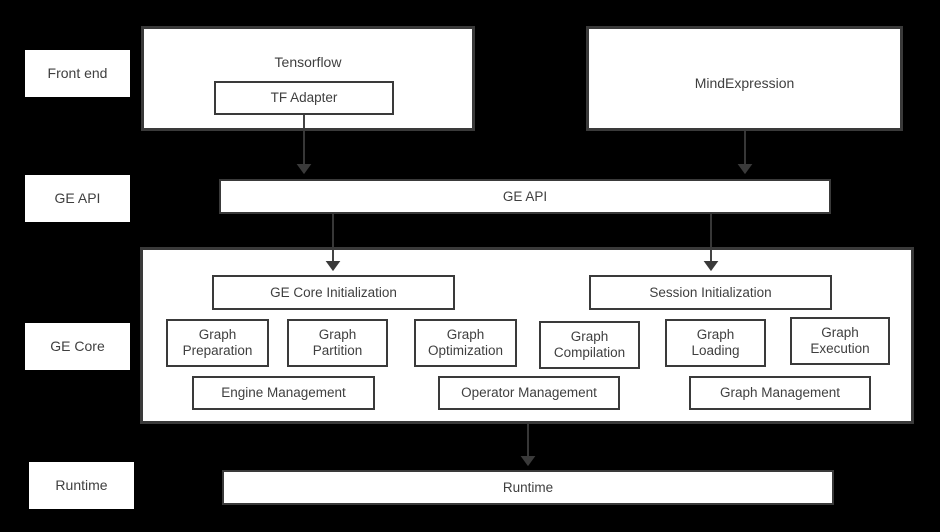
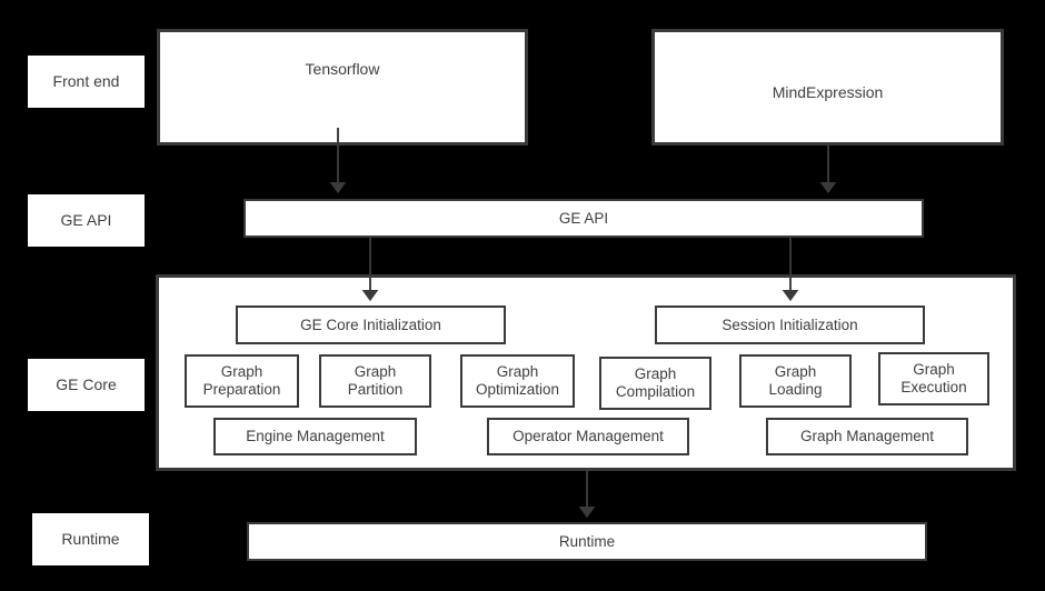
  Front end
  GE API
  GE Core
  Runtime
  Tensorflow
- TF Adapter
  MindExpression
  GE API
  GE Core Initialization
  Session Initialization
  Graph
  Preparation
  Graph
  Partition
  Graph
  Optimization
  Graph
  Compilation
  Graph
  Loading
  Graph
  Execution
  Engine Management
  Operator Management
  Graph Management
  Runtime
